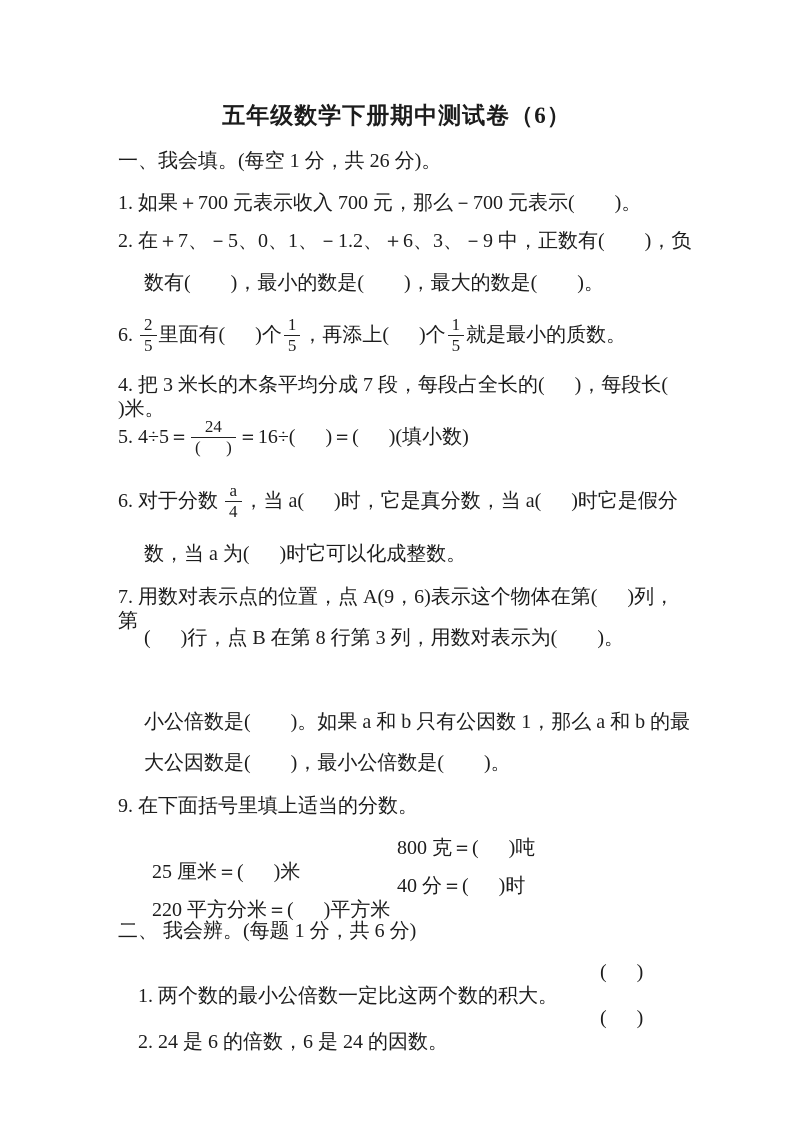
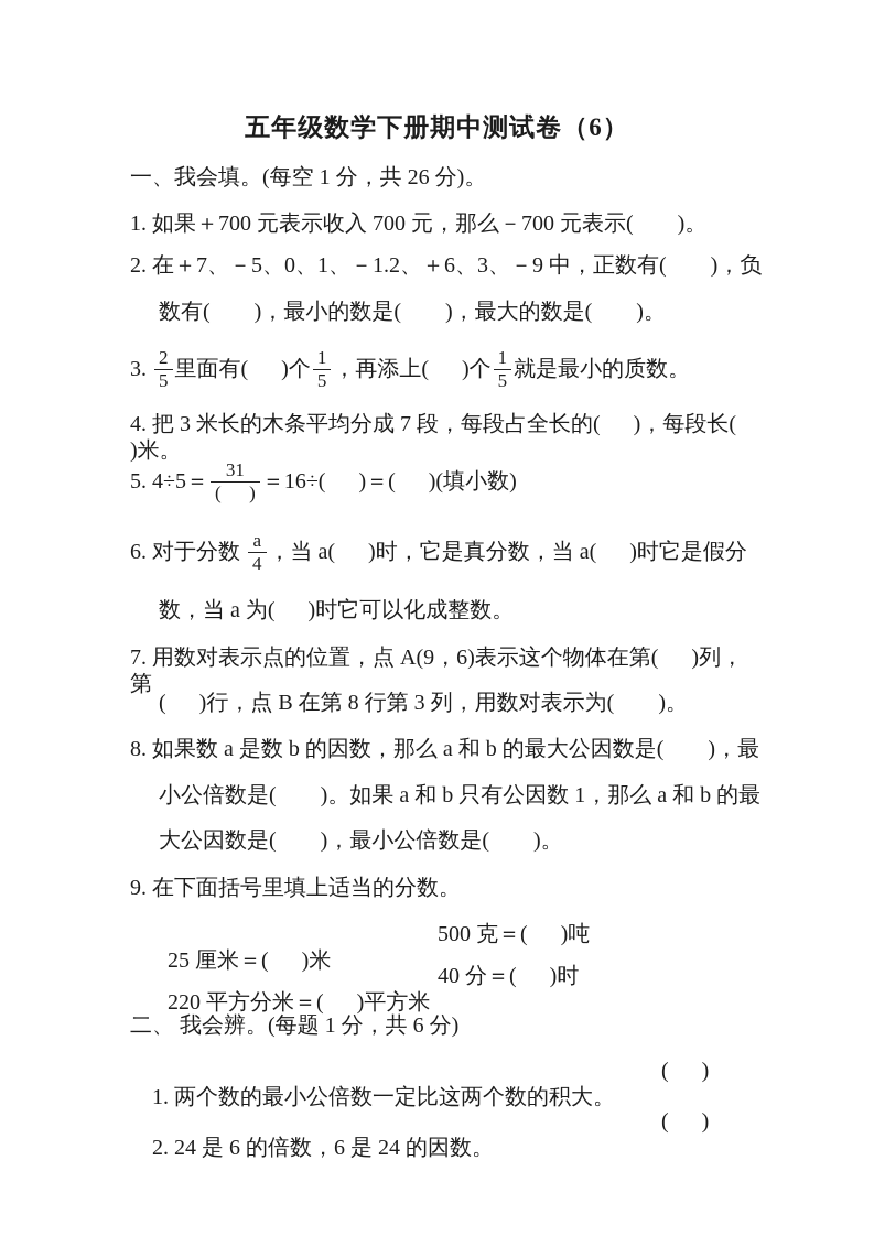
  五年级数学下册期中测试卷（6）
  一、我会填。(每空 1 分，共 26 分)。
  1. 如果＋700 元表示收入 700 元，那么－700 元表示( )。
  2. 在＋7、－5、0、1、－1.2、＋6、3、－9 中，正数有( )，负
  数有( )，最小的数是( )，最大的数是( )。
- 6.
+ 3.
  2
  5
  里面有( )个
  1
  5
  ，再添上( )个
  1
  5
  就是最小的质数。
  4. 把 3 米长的木条平均分成 7 段，每段占全长的( )，每段长( )米。
  5. 4÷5＝
- 24
+ 31
  ( )
  ＝16÷( )＝( )(填小数)
  6. 对于分数
  a
  4
  ，当 a( )时，它是真分数，当 a( )时它是假分
  数，当 a 为( )时它可以化成整数。
  7. 用数对表示点的位置，点 A(9，6)表示这个物体在第( )列，第
  ( )行，点 B 在第 8 行第 3 列，用数对表示为( )。
+ 8. 如果数 a 是数 b 的因数，那么 a 和 b 的最大公因数是( )，最
  小公倍数是( )。如果 a 和 b 只有公因数 1，那么 a 和 b 的最
  大公因数是( )，最小公倍数是( )。
  9. 在下面括号里填上适当的分数。
  25 厘米＝( )米
- 800 克＝( )吨
+ 500 克＝( )吨
  220 平方分米＝( )平方米
  40 分＝( )时
  二、 我会辨。(每题 1 分，共 6 分)
  1. 两个数的最小公倍数一定比这两个数的积大。
  ( )
  2. 24 是 6 的倍数，6 是 24 的因数。
  ( )
